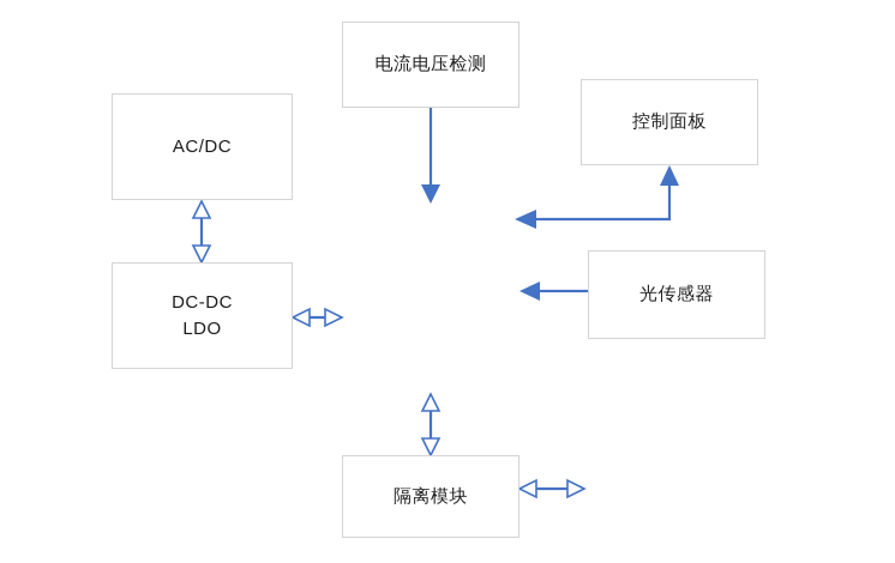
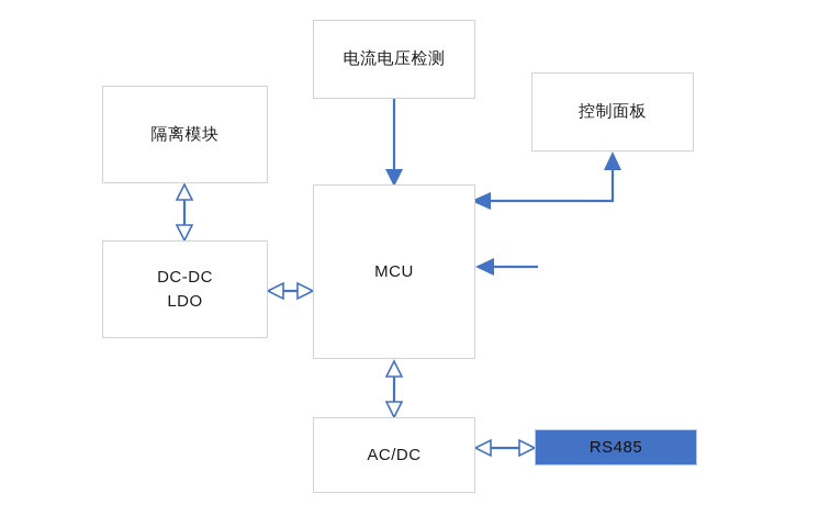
- AC/DC
+ 隔离模块
  DC-DC
  LDO
  电流电压检测
+ MCU
  控制面板
- 光传感器
- 隔离模块
+ AC/DC
+ RS485
